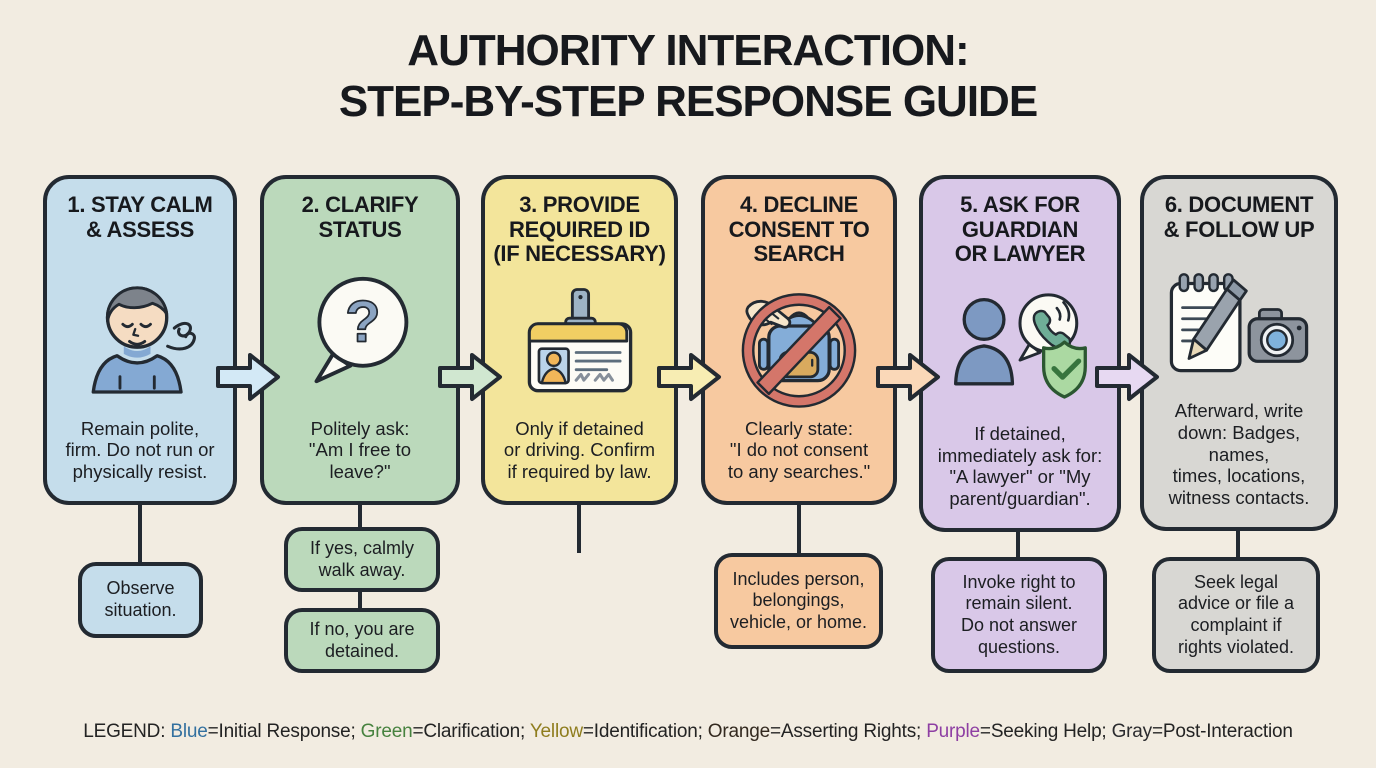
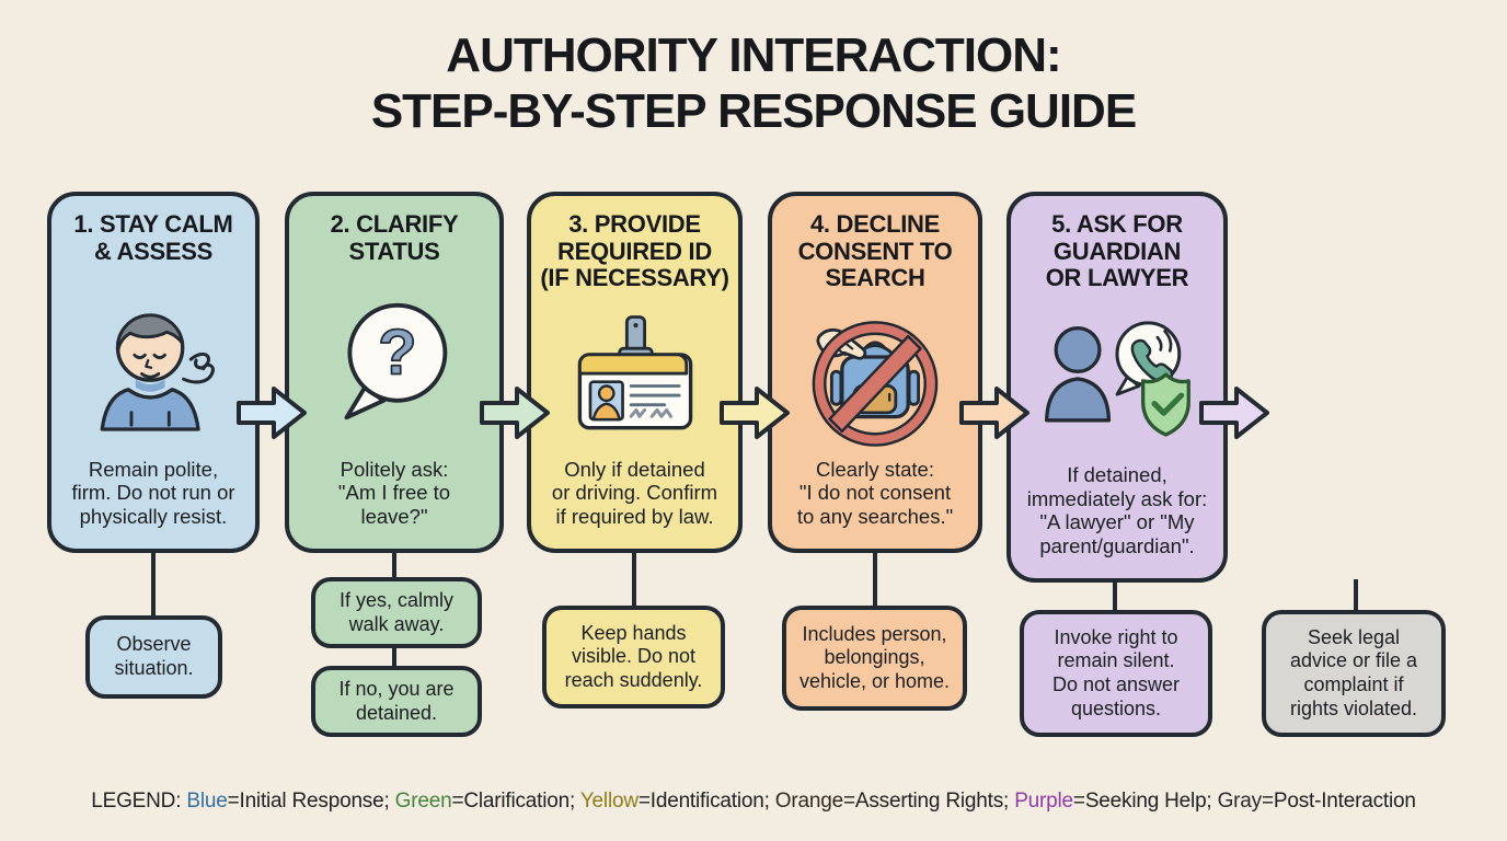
  AUTHORITY INTERACTION:
  STEP-BY-STEP RESPONSE GUIDE
  1. STAY CALM
  & ASSESS
  Remain polite,
  firm. Do not run or
  physically resist.
  2. CLARIFY
  STATUS
  ?
  Politely ask:
  "Am I free to
  leave?"
  3. PROVIDE
  REQUIRED ID
  (IF NECESSARY)
  Only if detained
  or driving. Confirm
  if required by law.
  4. DECLINE
  CONSENT TO
  SEARCH
  Clearly state:
  "I do not consent
  to any searches."
  5. ASK FOR
  GUARDIAN
  OR LAWYER
  If detained,
  immediately ask for:
  "A lawyer" or "My
  parent/guardian".
- 6. DOCUMENT
- & FOLLOW UP
- Afterward, write
- down: Badges,
- names,
- times, locations,
- witness contacts.
  Observe
  situation.
  If yes, calmly
  walk away.
  If no, you are
  detained.
+ Keep hands
+ visible. Do not
+ reach suddenly.
  Includes person,
  belongings,
  vehicle, or home.
  Invoke right to
  remain silent.
  Do not answer
  questions.
  Seek legal
  advice or file a
  complaint if
  rights violated.
  LEGEND: Blue=Initial Response; Green=Clarification; Yellow=Identification; Orange=Asserting Rights; Purple=Seeking Help; Gray=Post-Interaction
